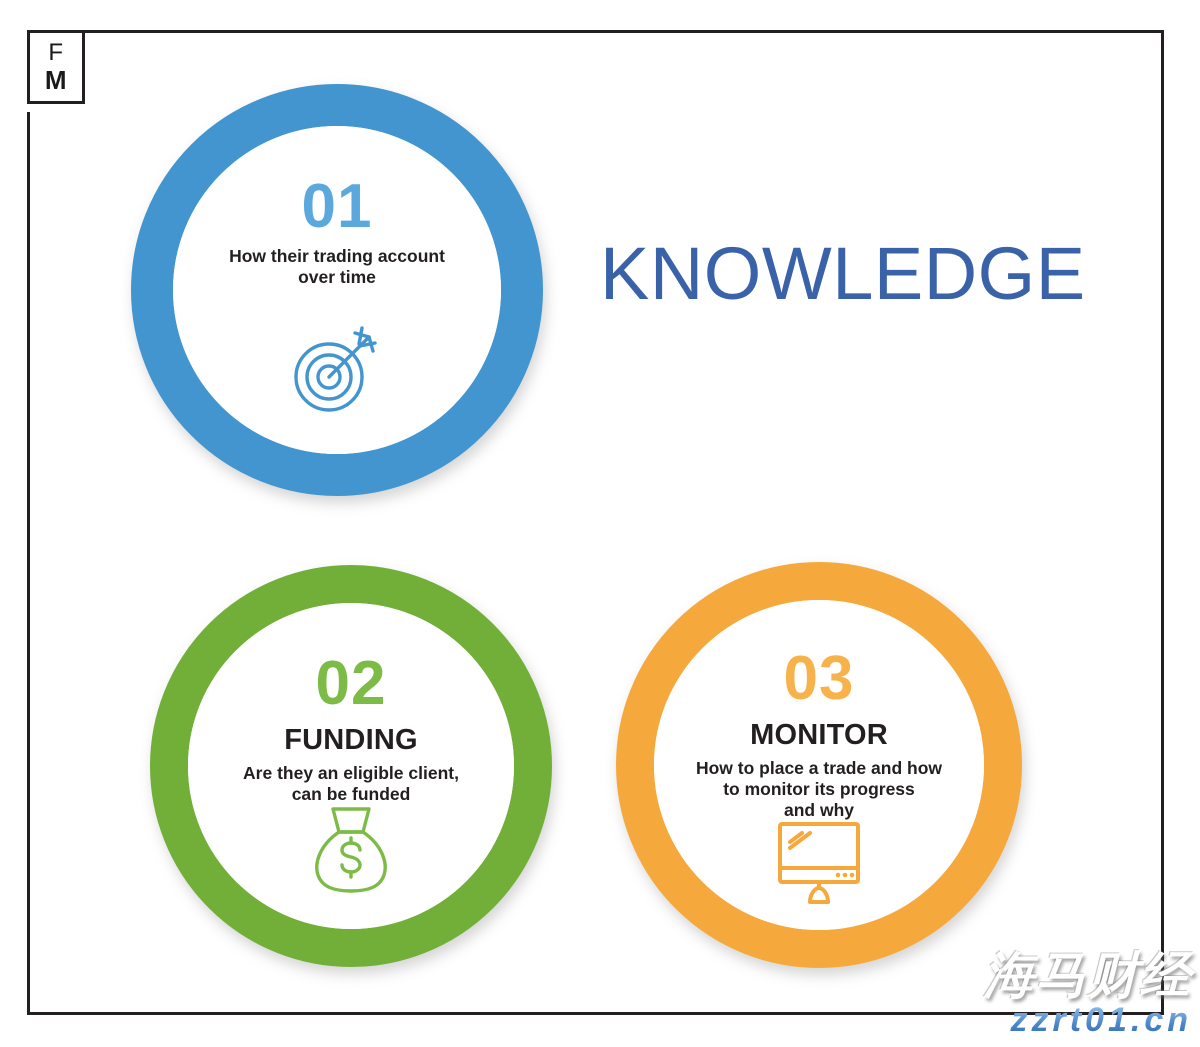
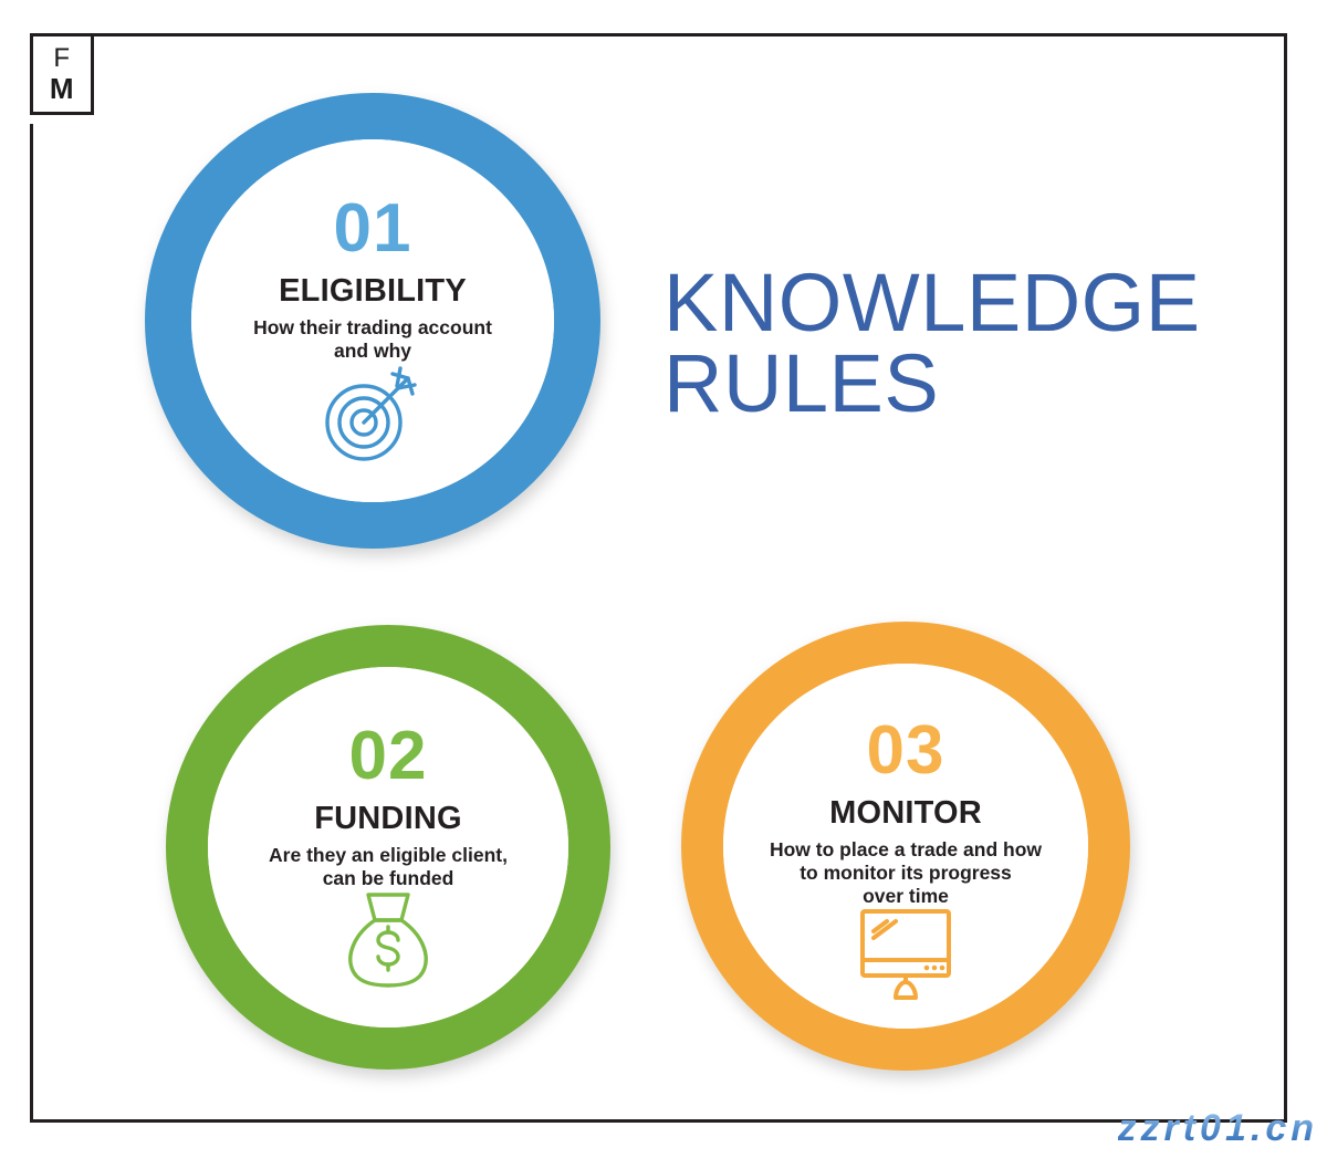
  F
  M
  KNOWLEDGE
+ RULES
  01
+ ELIGIBILITY
  How their trading account
- over time
+ and why
  02
  FUNDING
  Are they an eligible client,
  can be funded
  03
  MONITOR
  How to place a trade and how
  to monitor its progress
- and why
+ over time
- 海马财经
  zzrt01.cn
